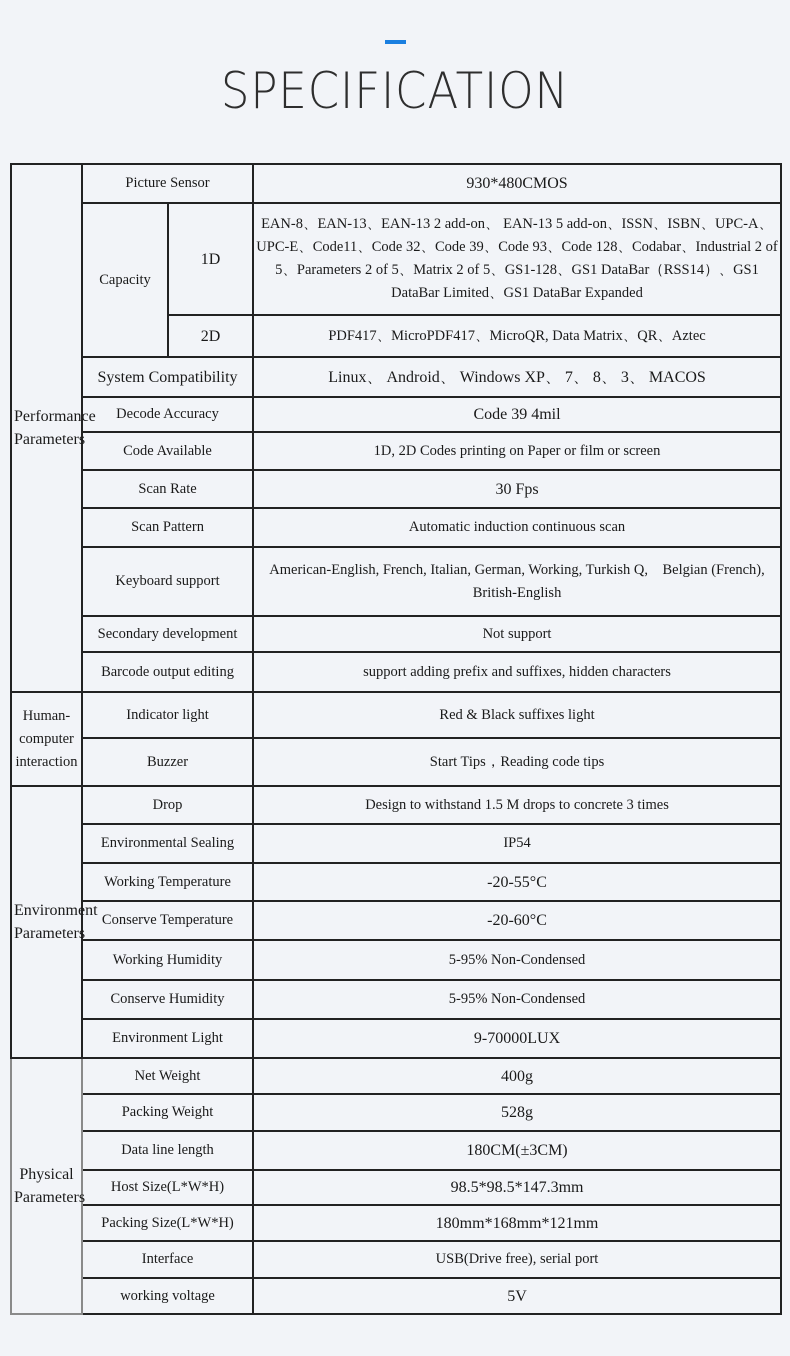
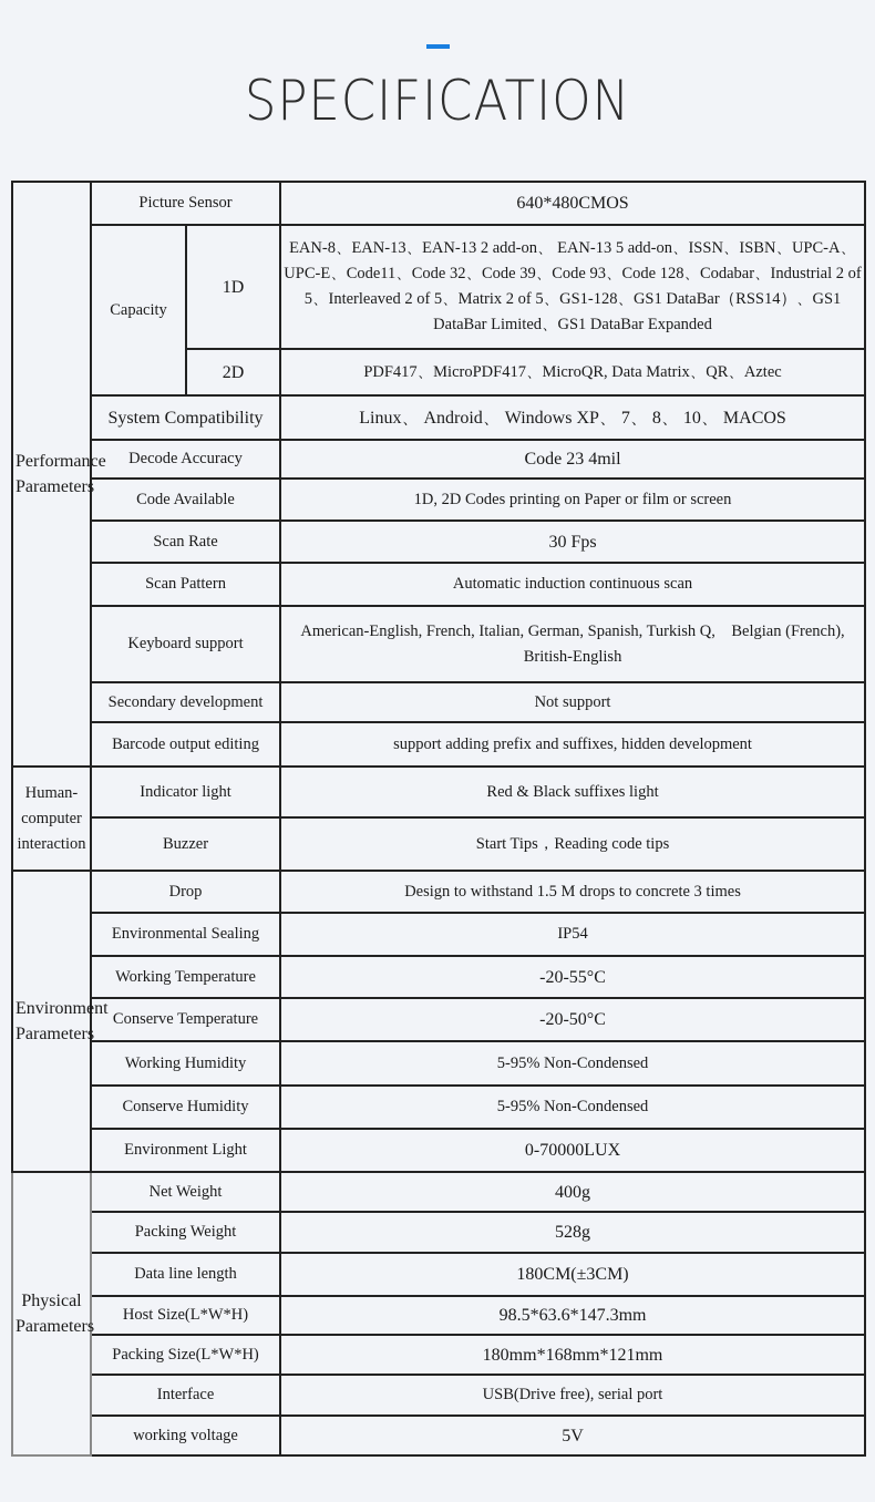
  SPECIFICATION
- Performance Parameters	Picture Sensor	930*480CMOS
+ Performance Parameters	Picture Sensor	640*480CMOS
- Capacity	1D	EAN-8、EAN-13、EAN-13 2 add-on、 EAN-13 5 add-on、ISSN、ISBN、UPC-A、UPC-E、Code11、Code 32、Code 39、Code 93、Code 128、Codabar、Industrial 2 of 5、Parameters 2 of 5、Matrix 2 of 5、GS1-128、GS1 DataBar（RSS14）、GS1 DataBar Limited、GS1 DataBar Expanded
+ Capacity	1D	EAN-8、EAN-13、EAN-13 2 add-on、 EAN-13 5 add-on、ISSN、ISBN、UPC-A、UPC-E、Code11、Code 32、Code 39、Code 93、Code 128、Codabar、Industrial 2 of 5、Interleaved 2 of 5、Matrix 2 of 5、GS1-128、GS1 DataBar（RSS14）、GS1 DataBar Limited、GS1 DataBar Expanded
  2D	PDF417、MicroPDF417、MicroQR, Data Matrix、QR、Aztec
- System Compatibility	Linux、 Android、 Windows XP、 7、 8、 3、 MACOS
+ System Compatibility	Linux、 Android、 Windows XP、 7、 8、 10、 MACOS
- Decode Accuracy	Code 39 4mil
+ Decode Accuracy	Code 23 4mil
  Code Available	1D, 2D Codes printing on Paper or film or screen
  Scan Rate	30 Fps
  Scan Pattern	Automatic induction continuous scan
- Keyboard support	American-English, French, Italian, German, Working, Turkish Q, Belgian (French), British-English
+ Keyboard support	American-English, French, Italian, German, Spanish, Turkish Q, Belgian (French), British-English
  Secondary development	Not support
- Barcode output editing	support adding prefix and suffixes, hidden characters
+ Barcode output editing	support adding prefix and suffixes, hidden development
  Human-computer interaction	Indicator light	Red & Black suffixes light
  Buzzer	Start Tips，Reading code tips
  Environment Parameters	Drop	Design to withstand 1.5 M drops to concrete 3 times
  Environmental Sealing	IP54
  Working Temperature	-20-55°C
- Conserve Temperature	-20-60°C
+ Conserve Temperature	-20-50°C
  Working Humidity	5-95% Non-Condensed
  Conserve Humidity	5-95% Non-Condensed
- Environment Light	9-70000LUX
+ Environment Light	0-70000LUX
  Physical Parameters	Net Weight	400g
  Packing Weight	528g
  Data line length	180CM(±3CM)
- Host Size(L*W*H)	98.5*98.5*147.3mm
+ Host Size(L*W*H)	98.5*63.6*147.3mm
  Packing Size(L*W*H)	180mm*168mm*121mm
  Interface	USB(Drive free), serial port
  working voltage	5V
